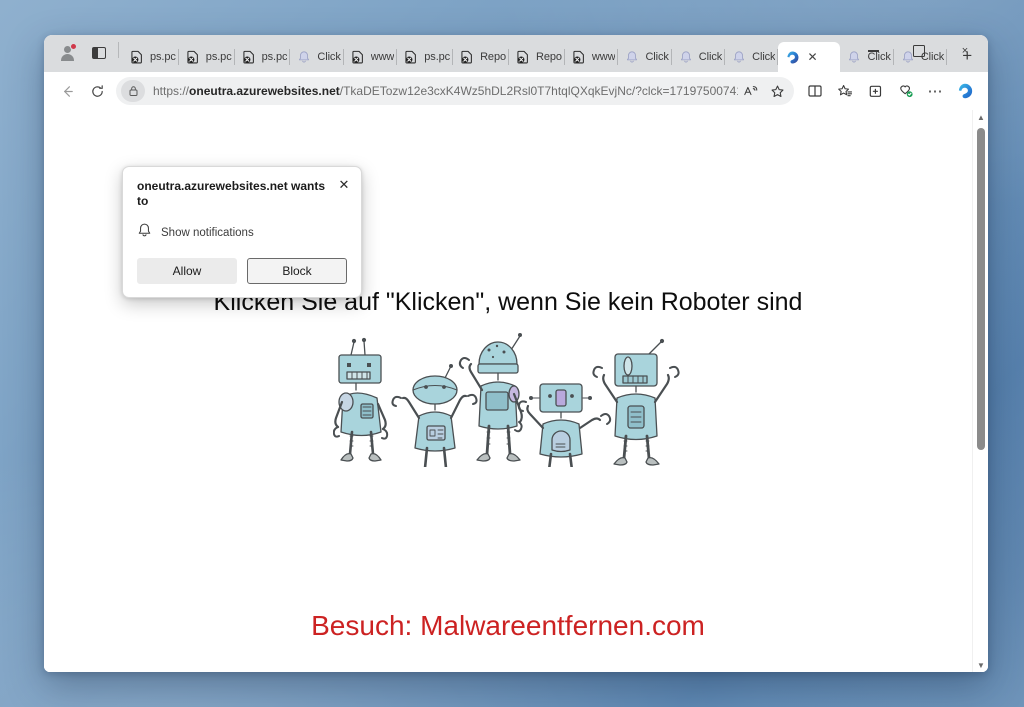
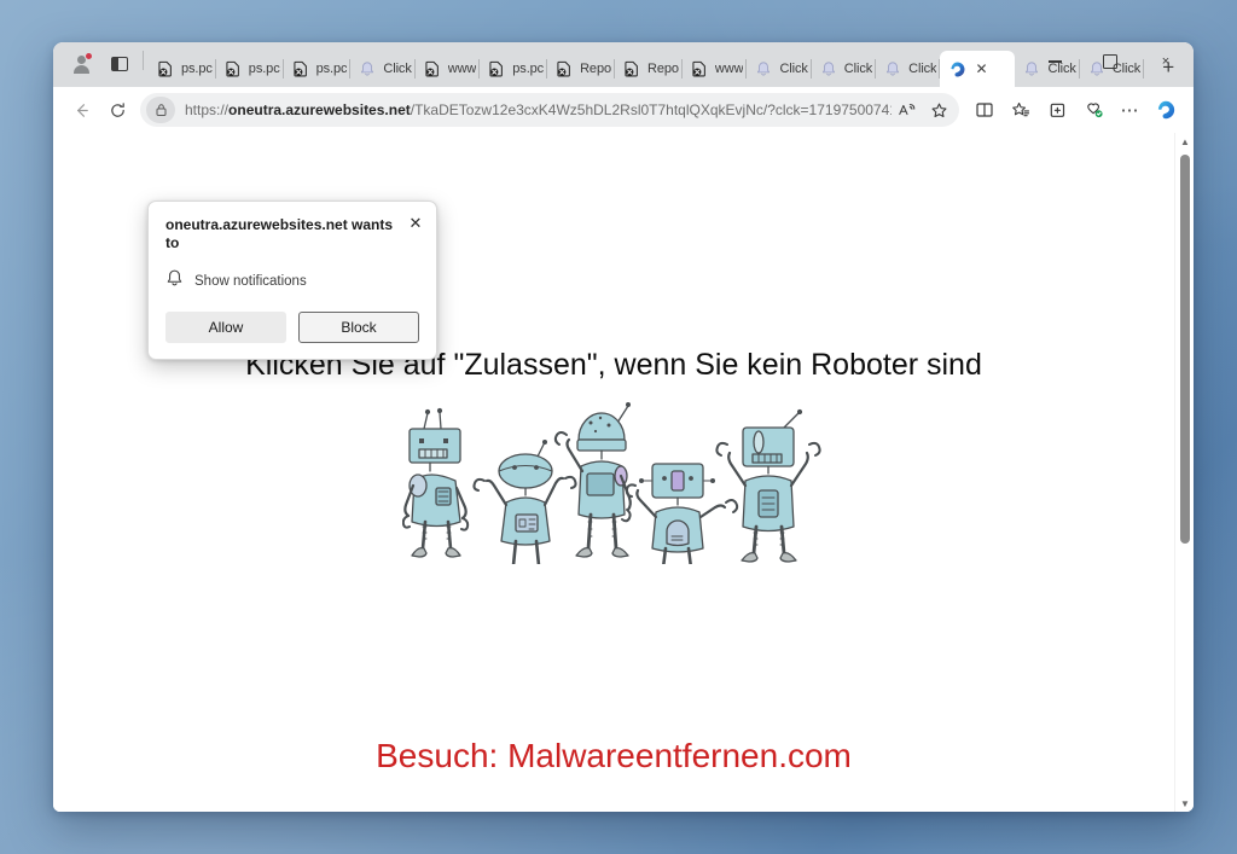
  ps.pc
  ps.pc
  ps.pc
  Click
  www
  ps.pc
  Repo
  Repo
  www
  Click
  Click
  Click
  ✕
  Click
  Click
  +
  ×
  https://oneutra.azurewebsites.net/TkaDETozw12e3cxK4Wz5hDL2Rsl0T7htqlQXqkEvjNc/?clck=1719750074
  ⋯
- Klicken Sie auf "Klicken", wenn Sie kein Roboter sind
+ Klicken Sie auf "Zulassen", wenn Sie kein Roboter sind
  Besuch: Malwareentfernen.com
  oneutra.azurewebsites.net wants to
  ✕
  Show notifications
  Allow
  Block
  ▲
  ▼
